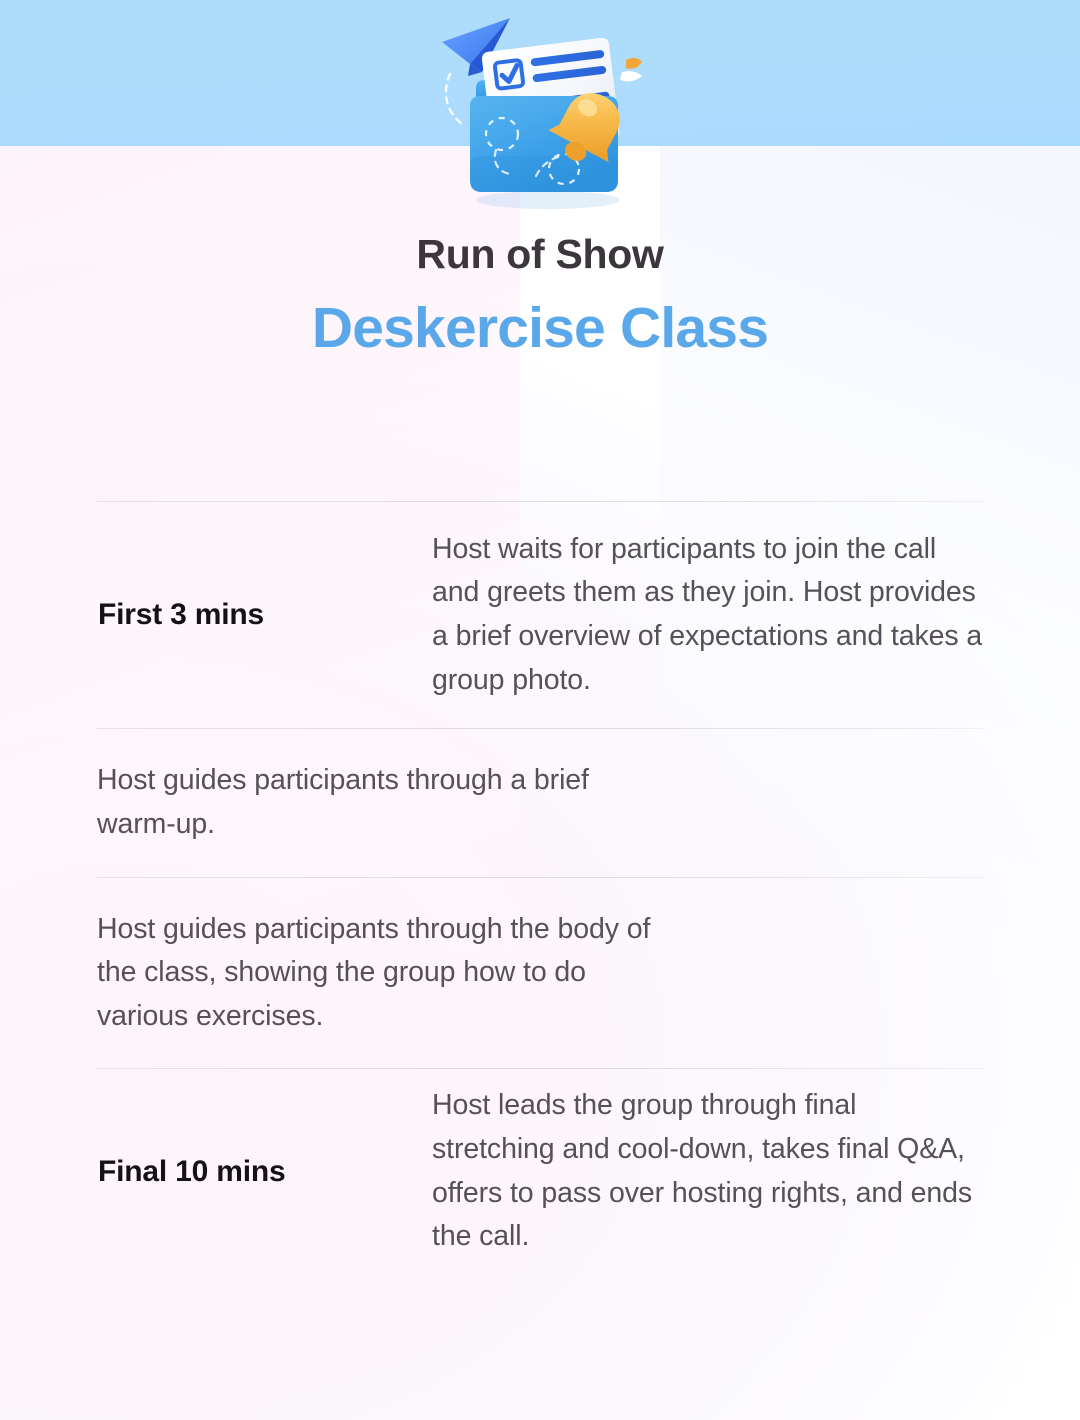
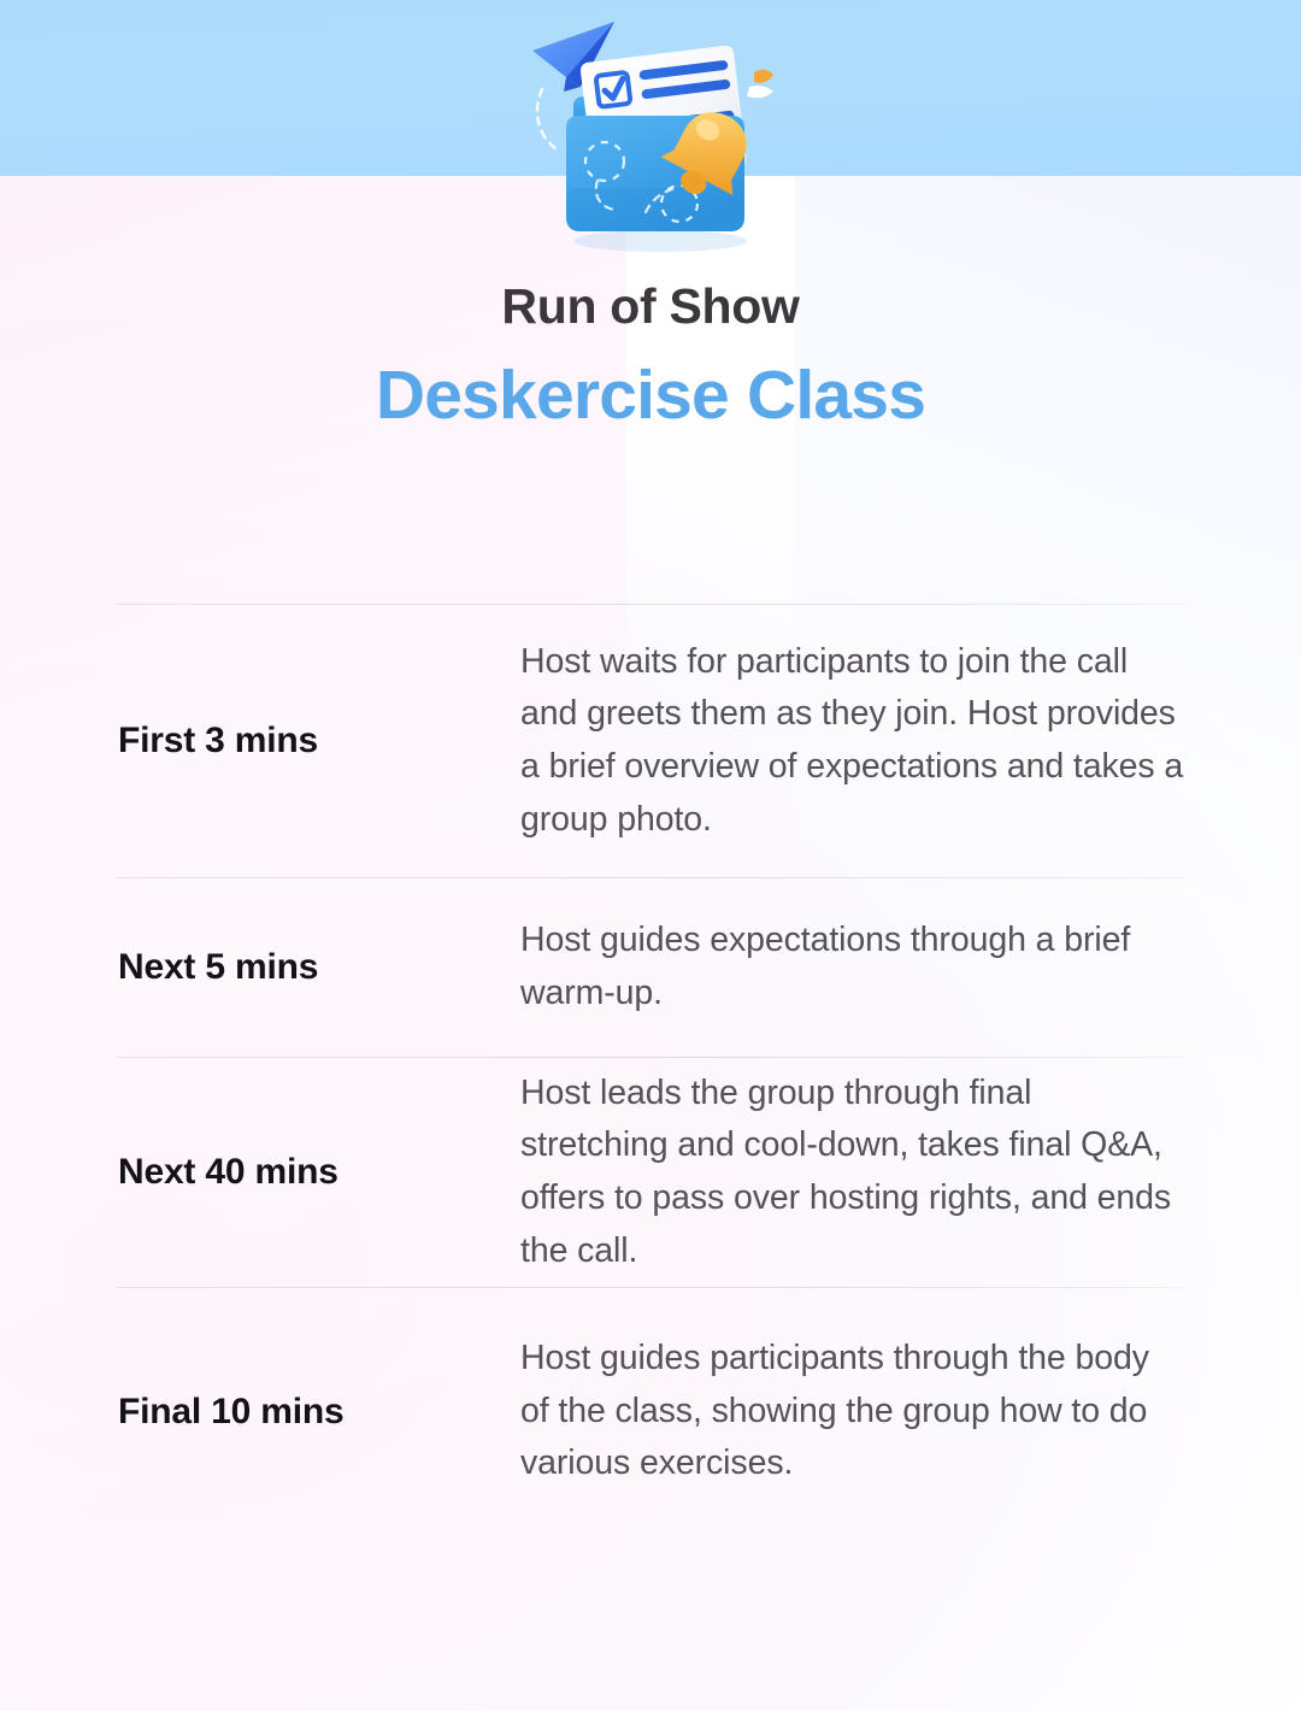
  Run of Show
  Deskercise Class
  First 3 mins
  Host waits for participants to join the call and greets them as they join. Host provides a brief overview of expectations and takes a group photo.
+ Next 5 mins
- Host guides participants through a brief warm-up.
+ Host guides expectations through a brief warm-up.
+ Next 40 mins
- Host guides participants through the body of the class, showing the group how to do various exercises.
+ Host leads the group through final stretching and cool-down, takes final Q&A, offers to pass over hosting rights, and ends the call.
  Final 10 mins
- Host leads the group through final stretching and cool-down, takes final Q&A, offers to pass over hosting rights, and ends the call.
+ Host guides participants through the body of the class, showing the group how to do various exercises.
